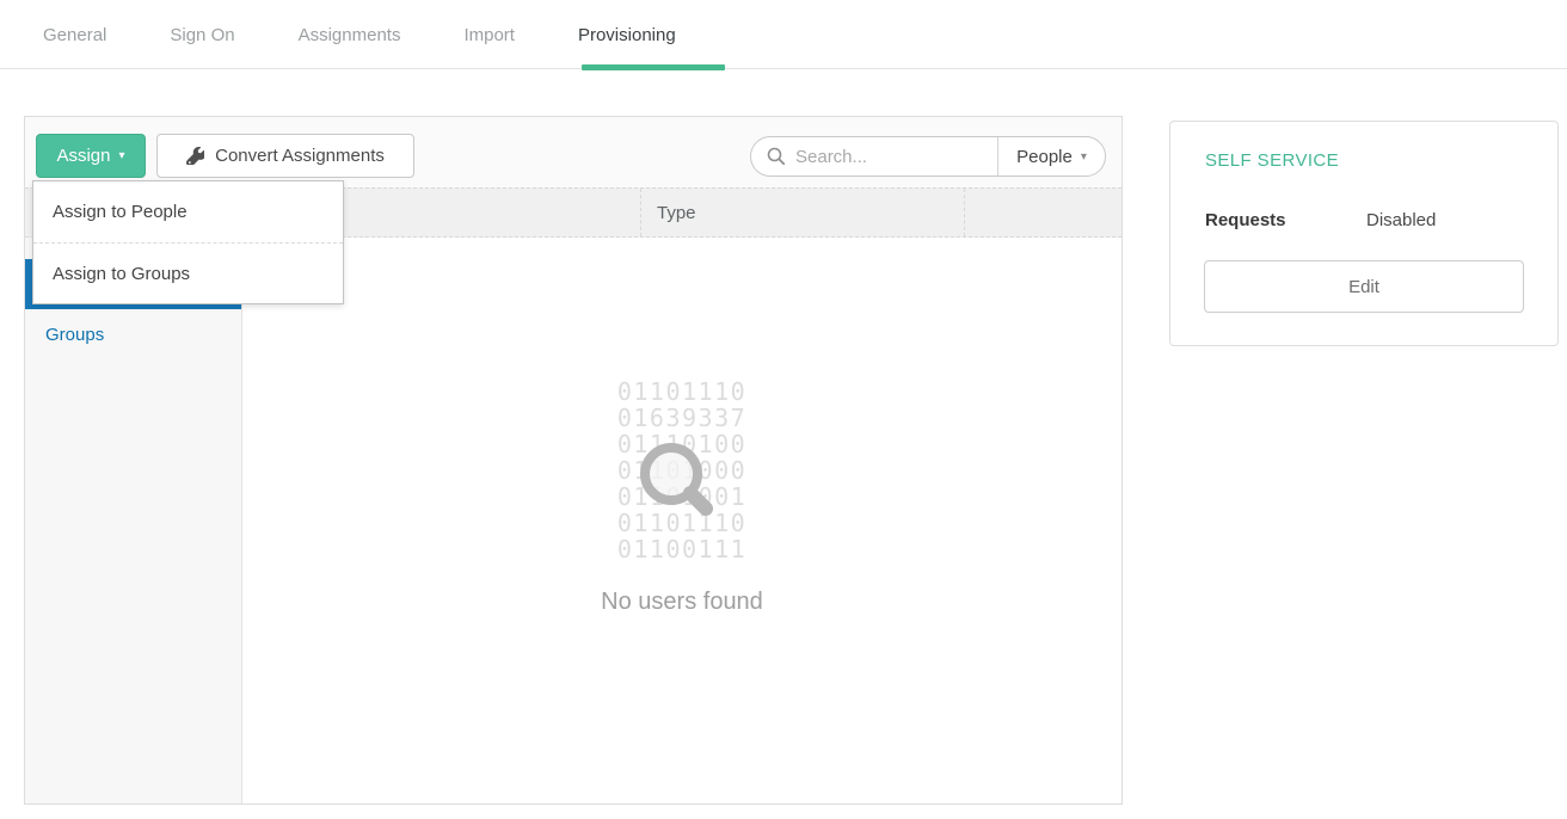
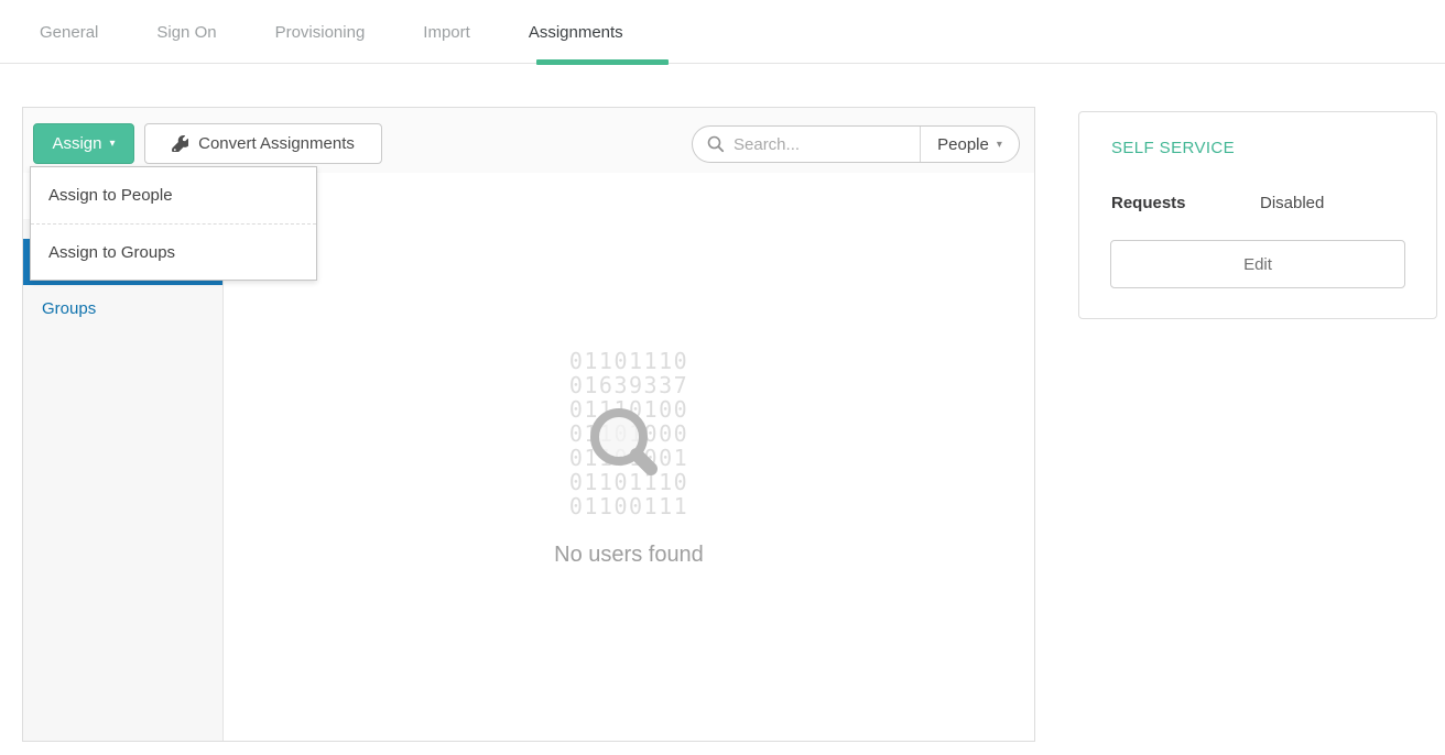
  General
  Sign On
- Assignments
+ Provisioning
  Import
- Provisioning
+ Assignments
  Assign
  ▾
  Convert Assignments
  Search...
  People
  ▾
- Type
  Groups
  01101110
  01639337
  01110100
  01101000
  0110001
  01101110
  01100111
  No users found
  Assign to People
  Assign to Groups
  SELF SERVICE
  Requests
  Disabled
  Edit
